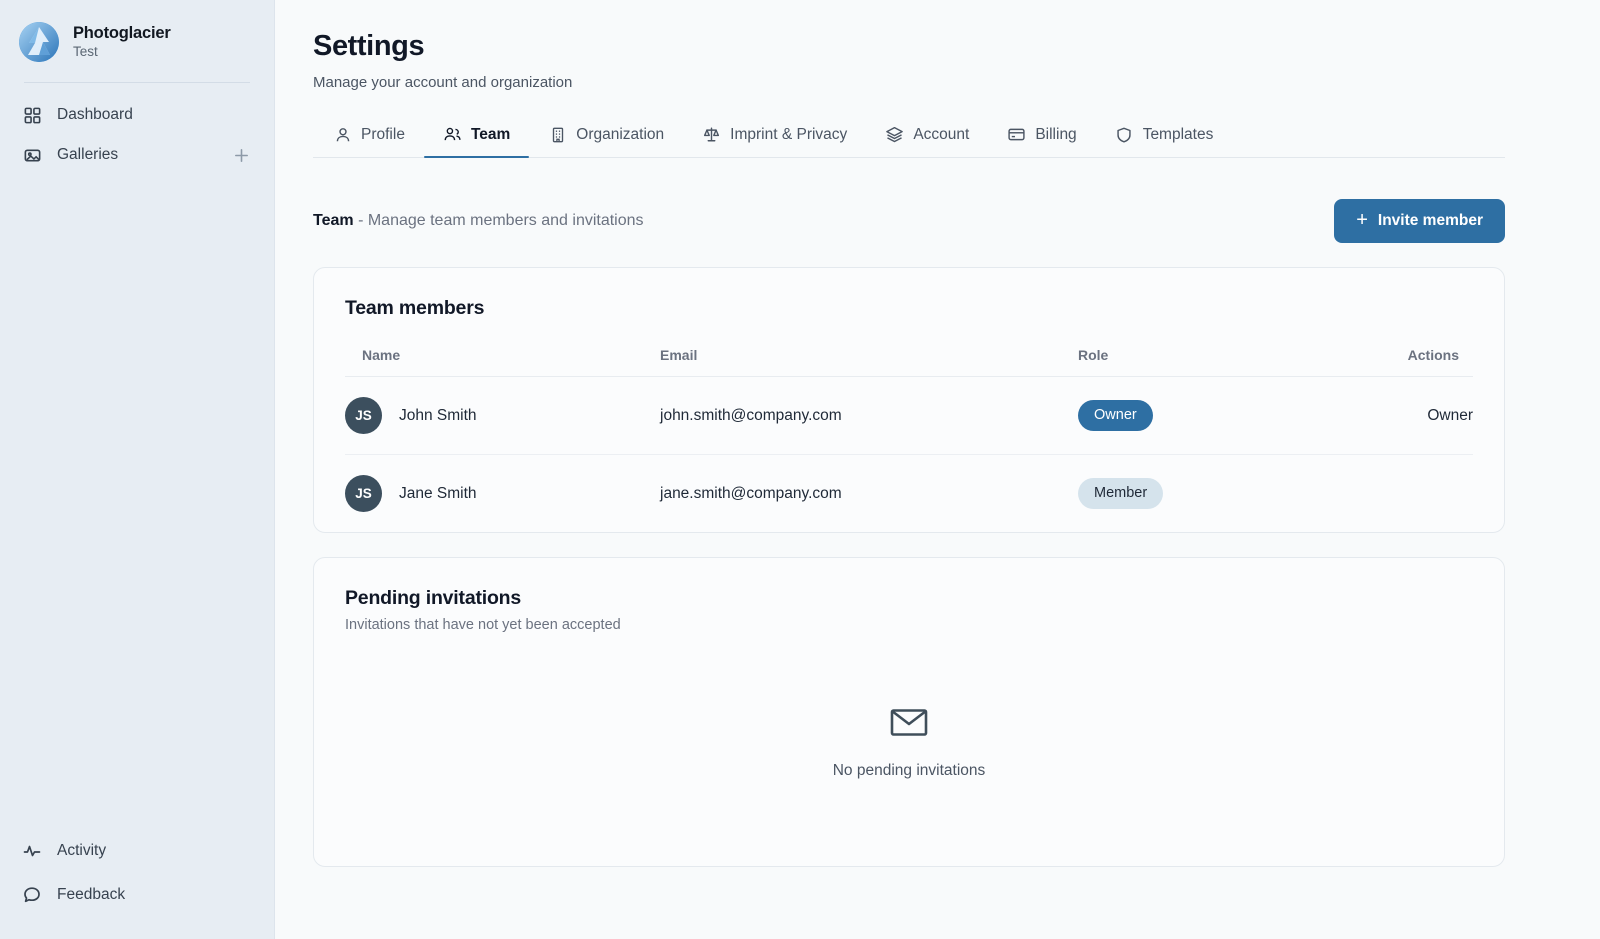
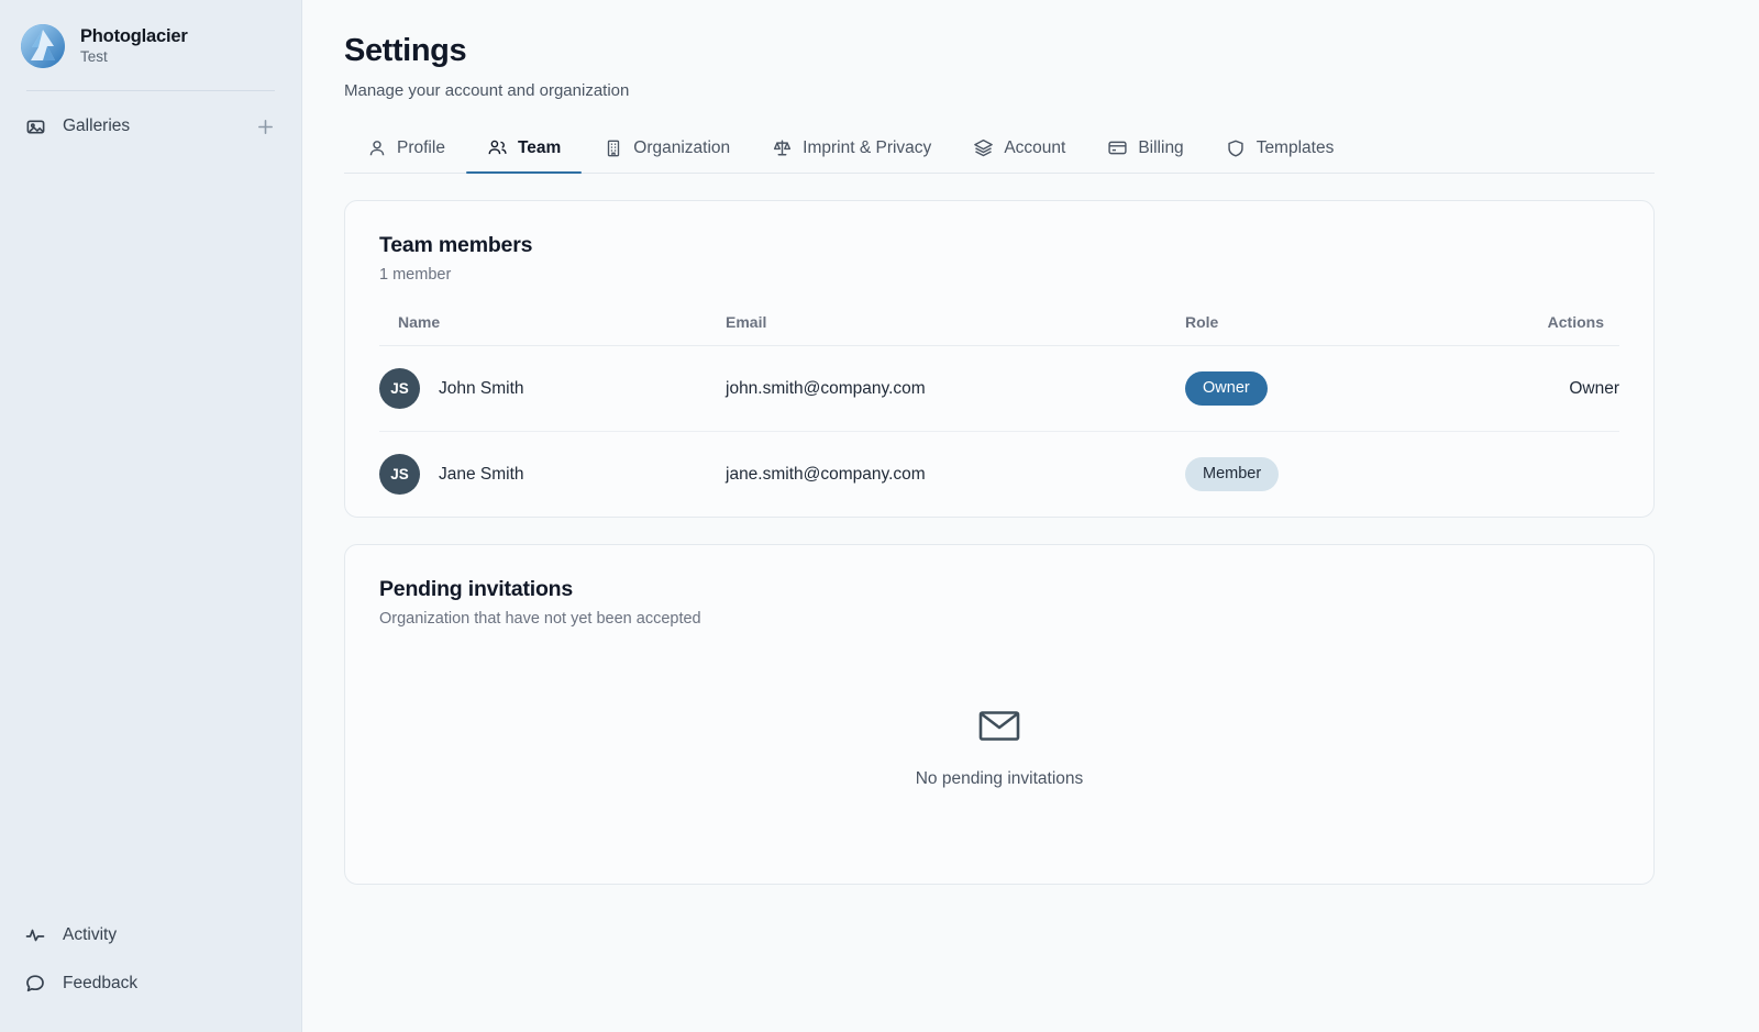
  Photoglacier
  Test
- Dashboard
  Galleries
  Activity
  Feedback
  Settings
  Manage your account and organization
  Profile
  Team
  Organization
  Imprint & Privacy
  Account
  Billing
  Templates
- Team - Manage team members and invitations
- +
- Invite member
  Team members
+ 1 member
  Name	Email	Role	Actions
  JS John Smith	john.smith@company.com	Owner	Owner
  JS Jane Smith	jane.smith@company.com	Member
  Pending invitations
- Invitations that have not yet been accepted
+ Organization that have not yet been accepted
  No pending invitations
